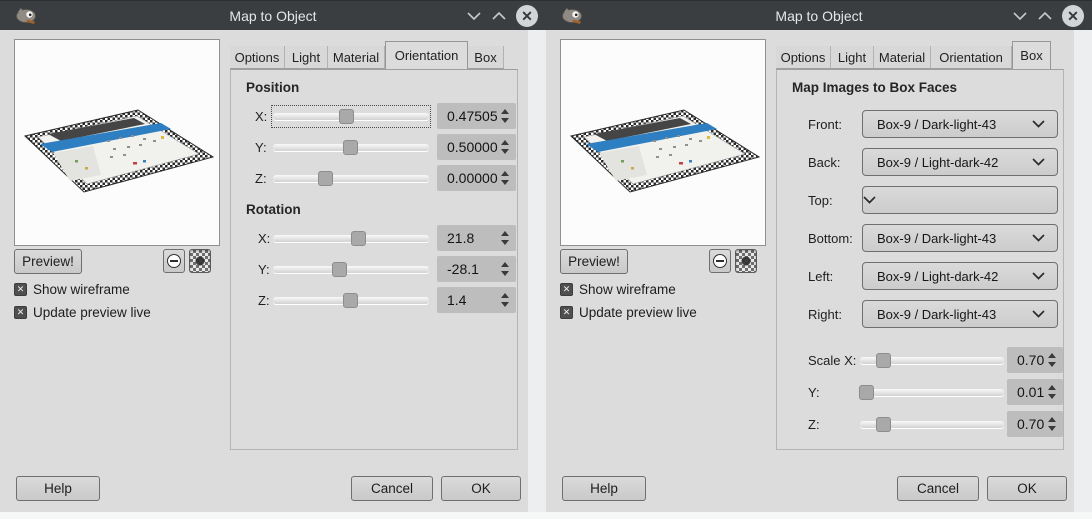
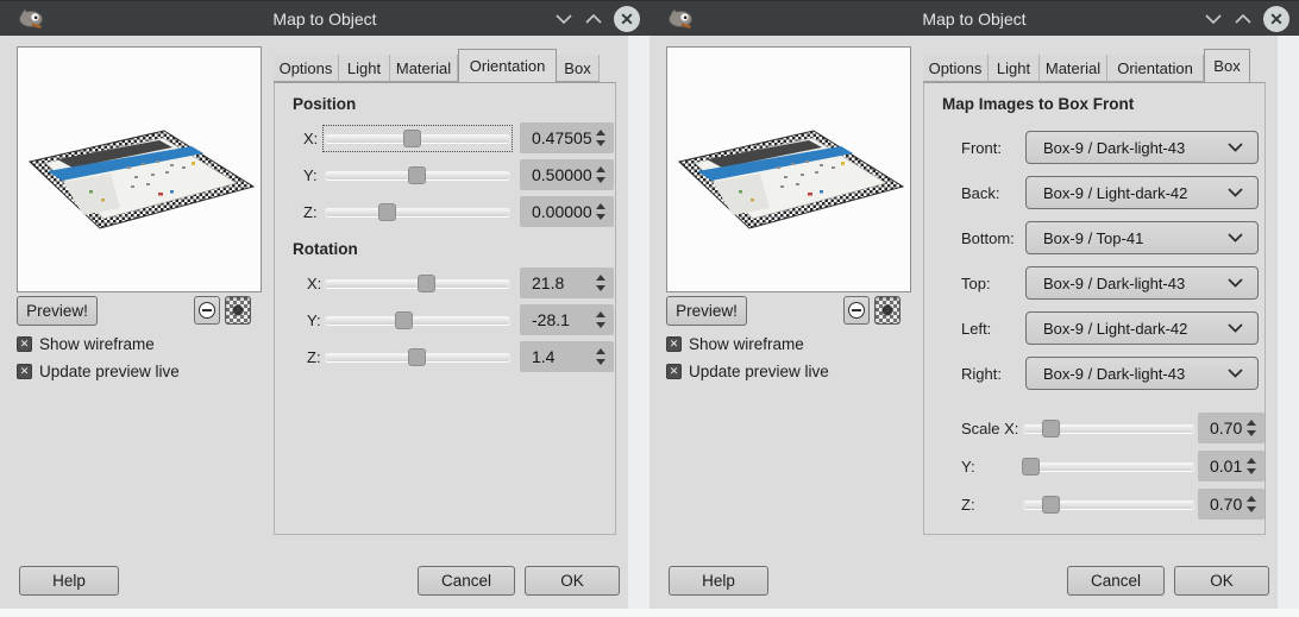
  Map to Object
  ✕
  Preview!
  Show wireframe
  Update preview live
  Options
  Light
  Material
  Orientation
  Box
  Position
  X:
  0.47505
  Y:
  0.50000
  Z:
  0.00000
  Rotation
  X:
  21.8
  Y:
  -28.1
  Z:
  1.4
  Help
  Cancel
  OK
  Map to Object
  ✕
  Preview!
  Show wireframe
  Update preview live
  Options
  Light
  Material
  Orientation
  Box
- Map Images to Box Faces
+ Map Images to Box Front
  Front:
  Box-9 / Dark-light-43
  Back:
  Box-9 / Light-dark-42
- Top:
+ Bottom:
+ Box-9 / Top-41
- Bottom:
+ Top:
  Box-9 / Dark-light-43
  Left:
  Box-9 / Light-dark-42
  Right:
  Box-9 / Dark-light-43
  Scale X:
  0.70
  Y:
  0.01
  Z:
  0.70
  Help
  Cancel
  OK
